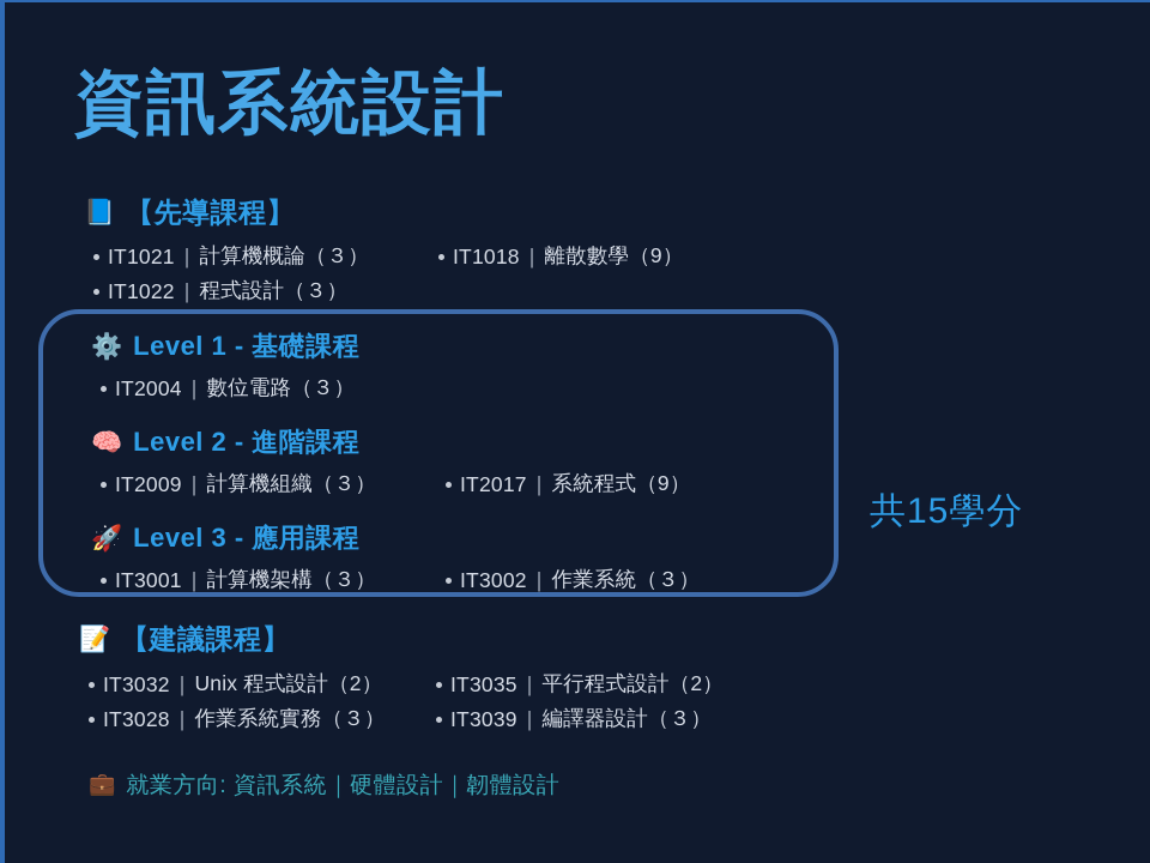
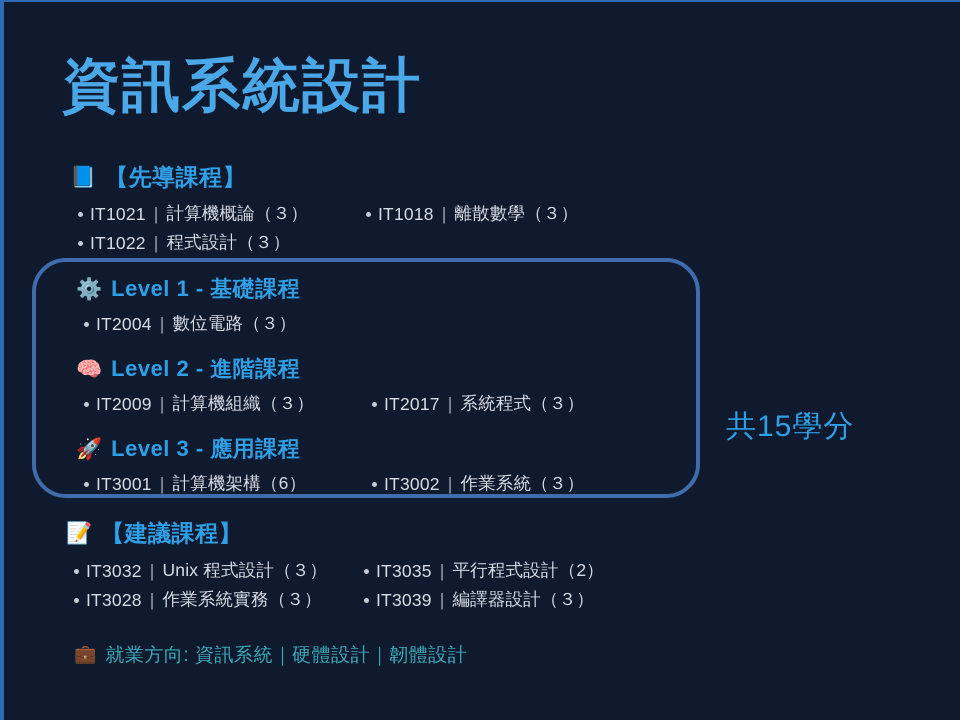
  資訊系統設計
  📘
  【先導課程】
  IT1021
  |
  計算機概論（３）
  IT1018
  |
- 離散數學（9）
+ 離散數學（３）
  IT1022
  |
  程式設計（３）
  ⚙️
  Level 1 - 基礎課程
  IT2004
  |
  數位電路（３）
  🧠
  Level 2 - 進階課程
  IT2009
  |
  計算機組織（３）
  IT2017
  |
- 系統程式（9）
+ 系統程式（３）
  🚀
  Level 3 - 應用課程
  IT3001
  |
- 計算機架構（３）
+ 計算機架構（6）
  IT3002
  |
  作業系統（３）
  共15學分
  📝
  【建議課程】
  IT3032
  |
- Unix 程式設計（2）
+ Unix 程式設計（３）
  IT3035
  |
  平行程式設計（2）
  IT3028
  |
  作業系統實務（３）
  IT3039
  |
  編譯器設計（３）
  💼
  就業方向: 資訊系統｜硬體設計｜韌體設計
